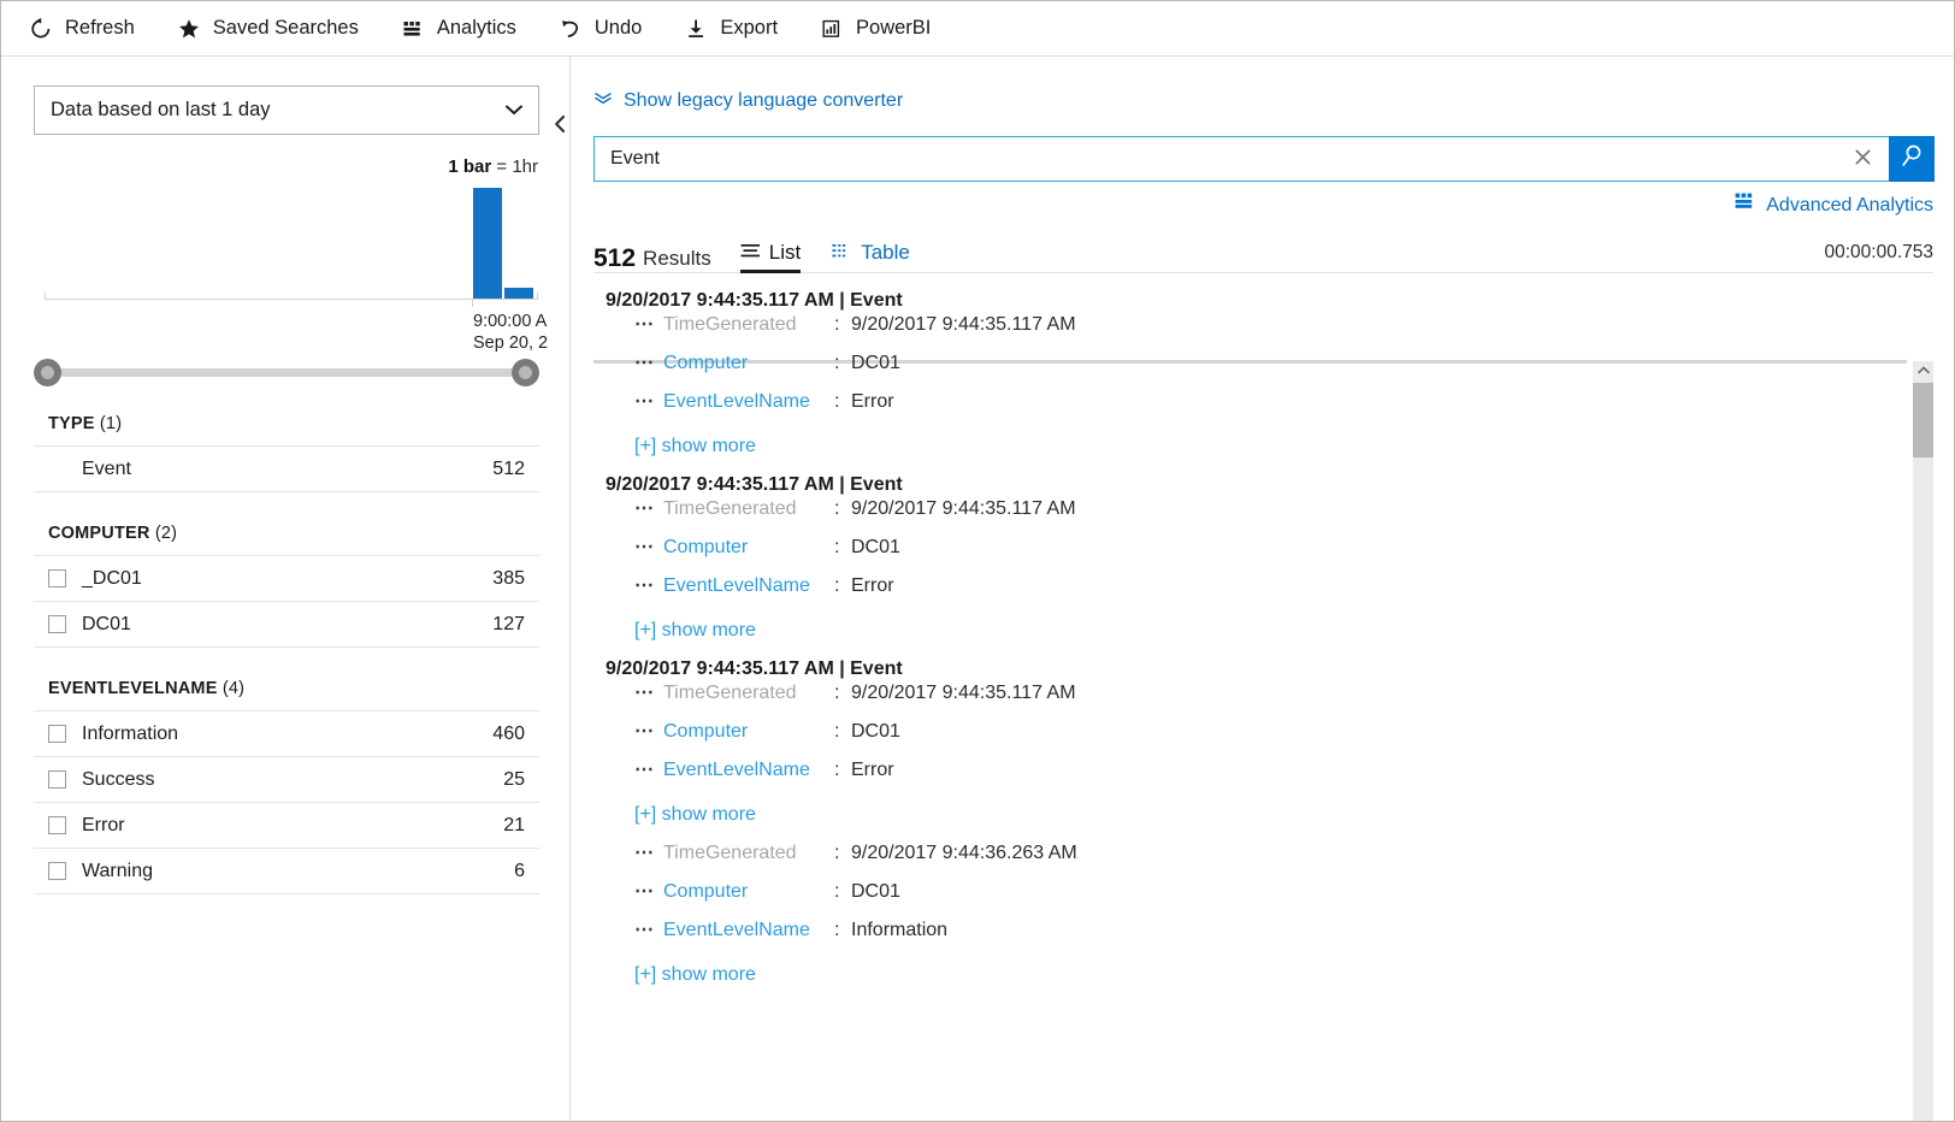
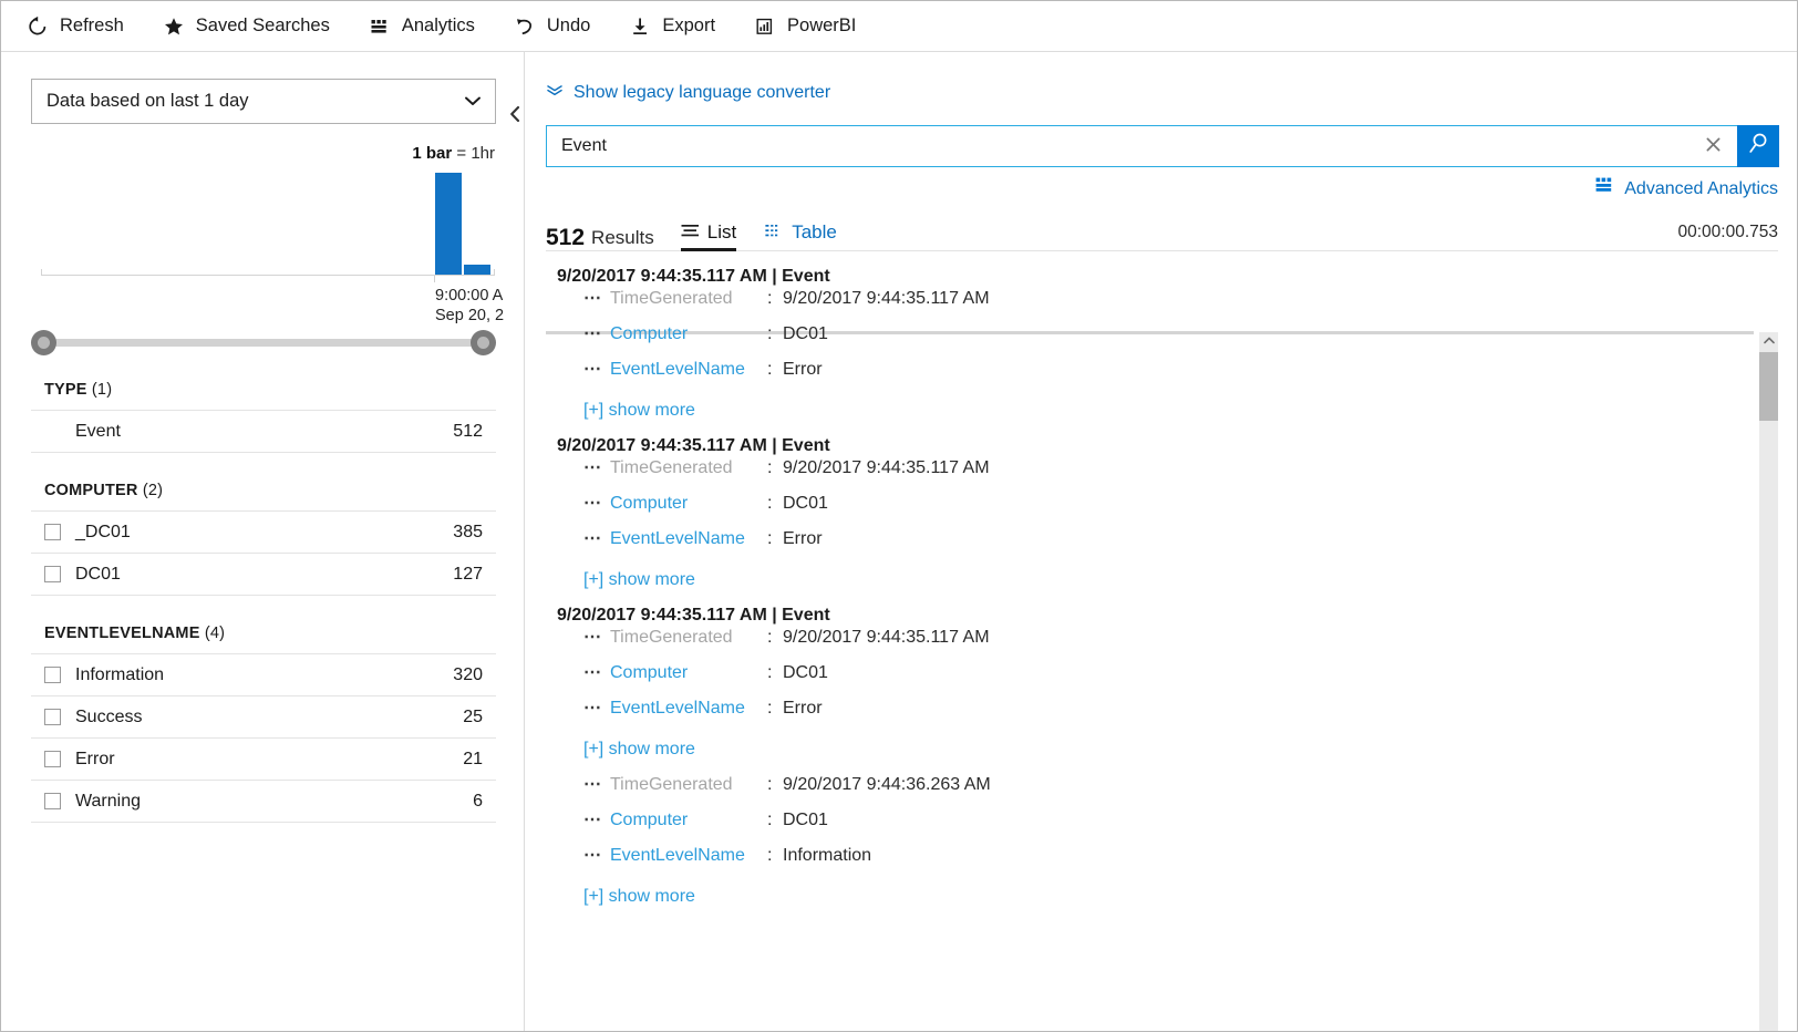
  Refresh
  Saved Searches
  Analytics
  Undo
  Export
  PowerBI
  Data based on last 1 day
  1 bar = 1hr
  9:00:00 A
  Sep 20, 2
  TYPE (1)
  Event
  512
  COMPUTER (2)
  _DC01
  385
  DC01
  127
  EVENTLEVELNAME (4)
  Information
- 460
+ 320
  Success
  25
  Error
  21
  Warning
  6
  Show legacy language converter
  Event
  Advanced Analytics
  512
  Results
  List
  Table
  00:00:00.753
  9/20/2017 9:44:35.117 AM | Event
  ⋯
  TimeGenerated
  :
  9/20/2017 9:44:35.117 AM
  ⋯
  Computer
  :
  DC01
  ⋯
  EventLevelName
  :
  Error
  [+] show more
  9/20/2017 9:44:35.117 AM | Event
  ⋯
  TimeGenerated
  :
  9/20/2017 9:44:35.117 AM
  ⋯
  Computer
  :
  DC01
  ⋯
  EventLevelName
  :
  Error
  [+] show more
  9/20/2017 9:44:35.117 AM | Event
  ⋯
  TimeGenerated
  :
  9/20/2017 9:44:35.117 AM
  ⋯
  Computer
  :
  DC01
  ⋯
  EventLevelName
  :
  Error
  [+] show more
  ⋯
  TimeGenerated
  :
  9/20/2017 9:44:36.263 AM
  ⋯
  Computer
  :
  DC01
  ⋯
  EventLevelName
  :
  Information
  [+] show more
